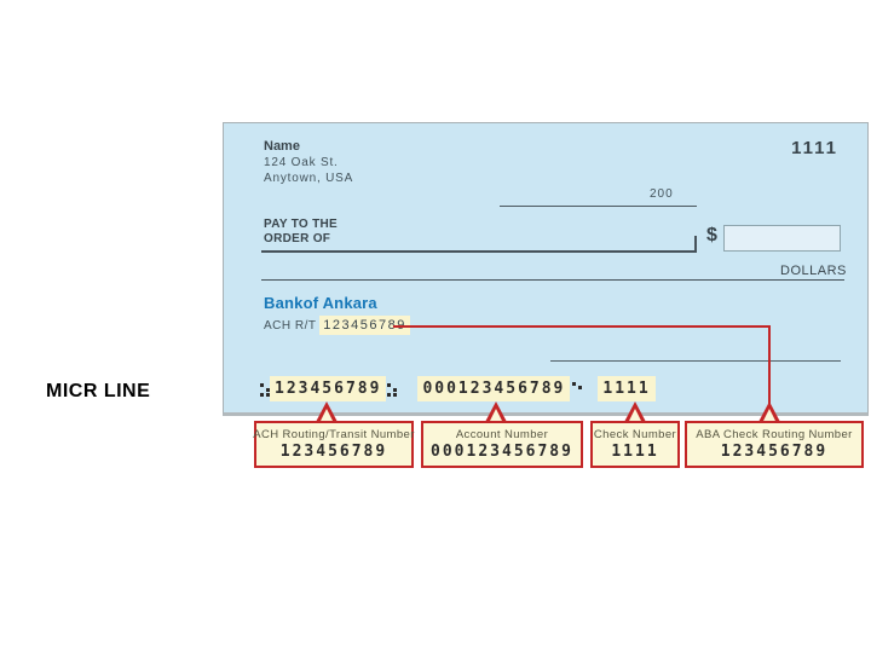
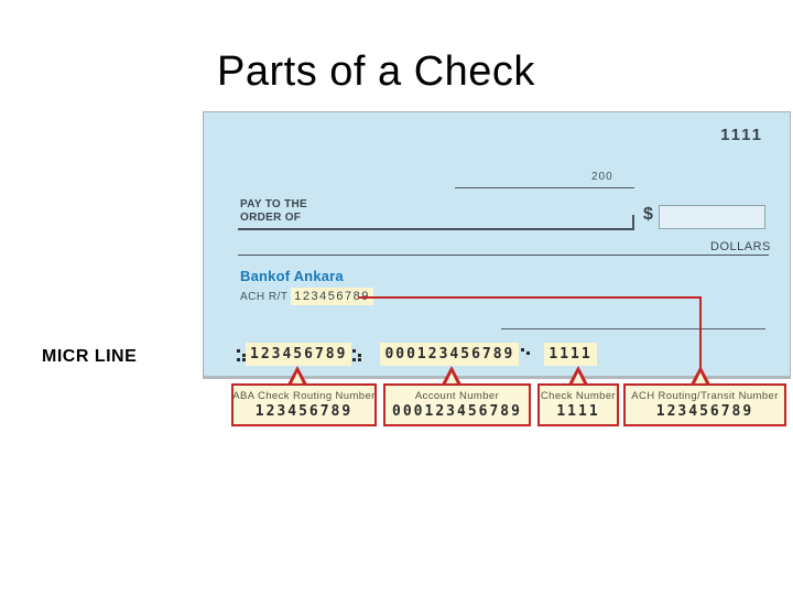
+ Parts of a Check
  MICR LINE
- Name
- 124 Oak St.
- Anytown, USA
  1111
  200
  PAY TO THE
  ORDER OF
  $
  DOLLARS
  Bankof Ankara
  ACH R/T 1234567
  123456789
  000123456789
  1111
- ACH Routing/Transit Number
+ ABA Check Routing Number
  123456789
  Account Number
  000123456789
  Check Number
  1111
- ABA Check Routing Number
+ ACH Routing/Transit Number
  123456789
